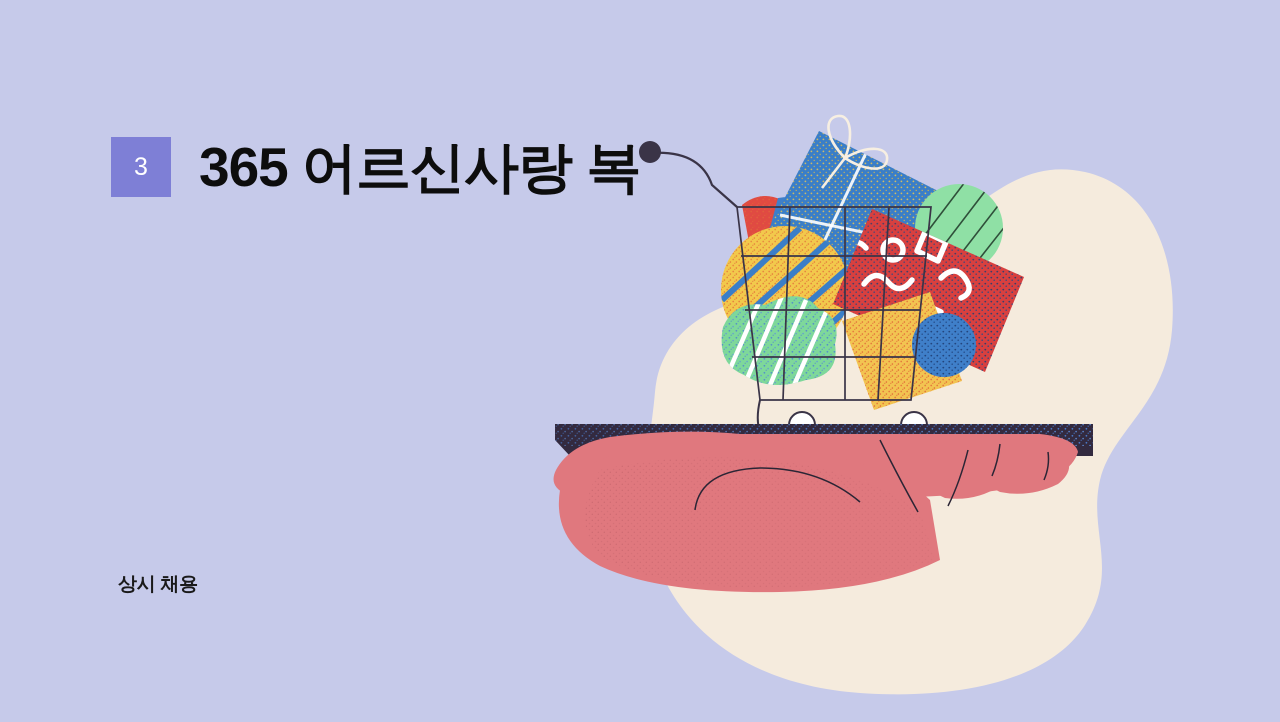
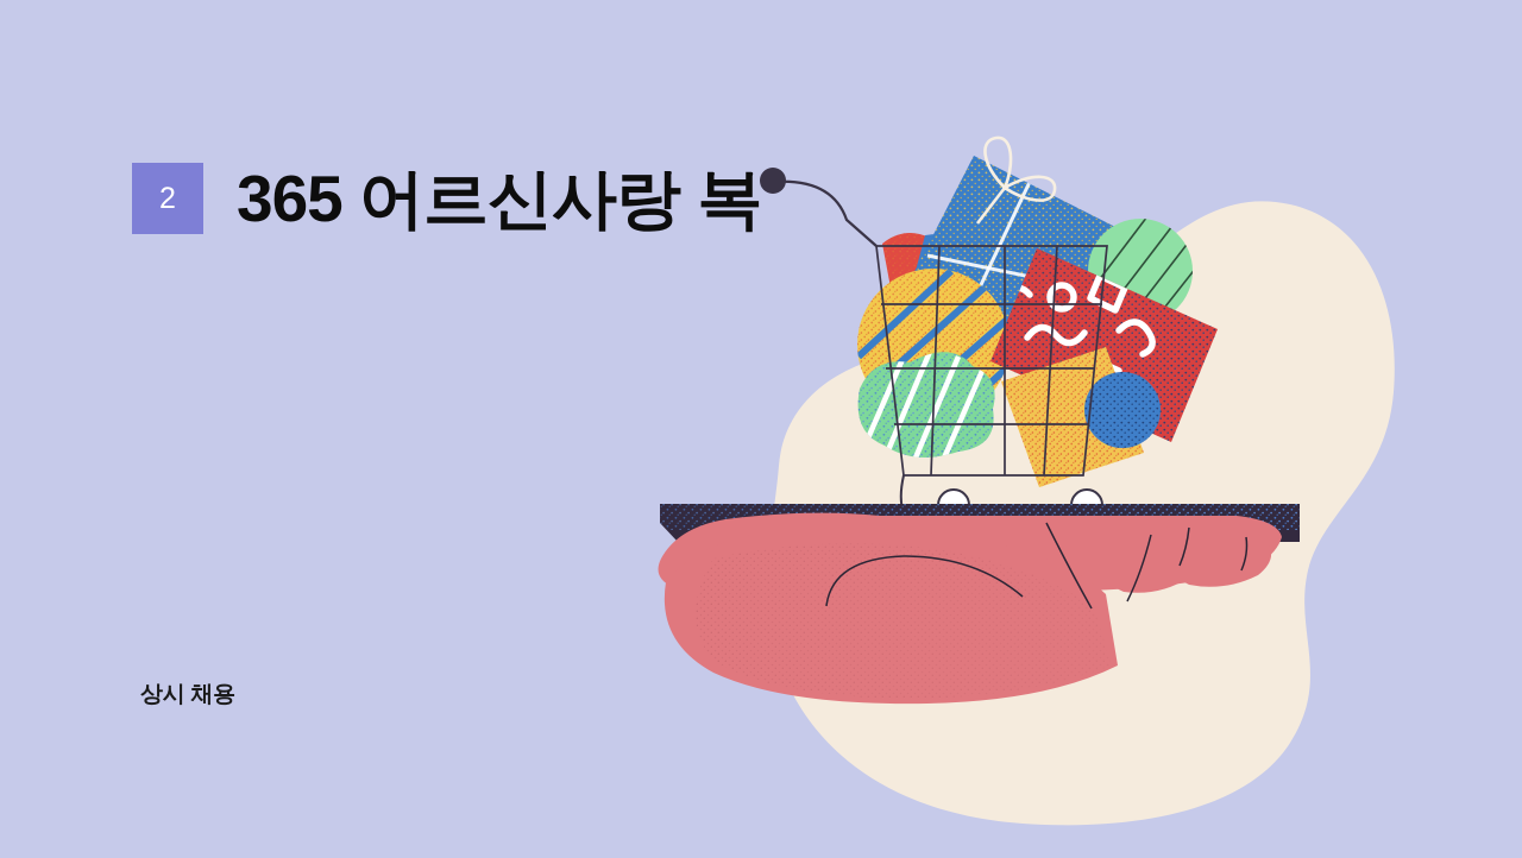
- 3
+ 2
  365 어르신사랑 복
  상시 채용
